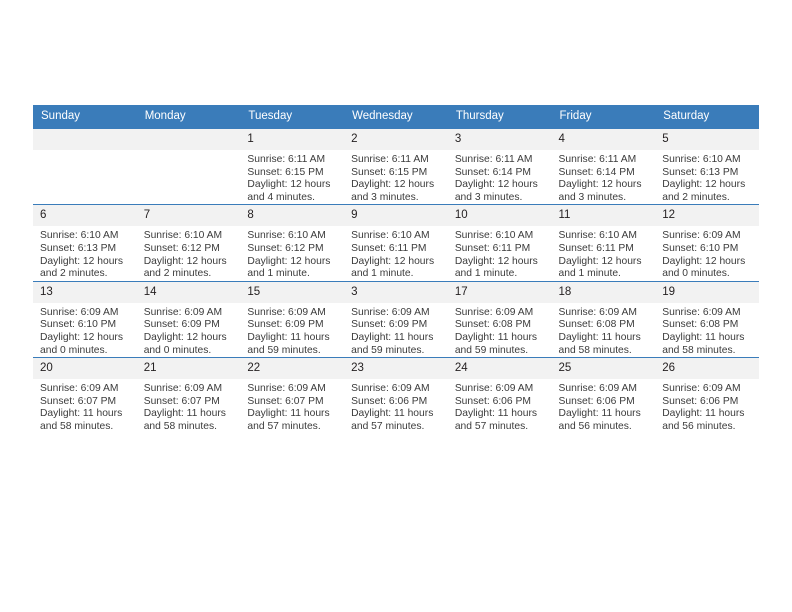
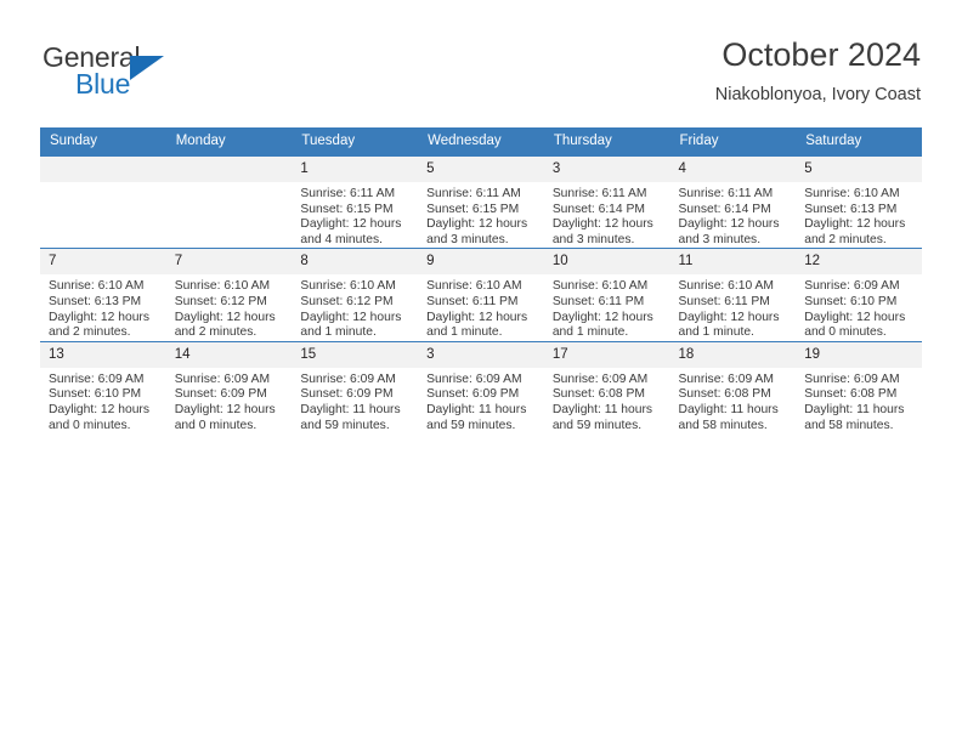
+ General
+ Blue
+ October 2024
+ Niakoblonyoa, Ivory Coast
  Sunday	Monday	Tuesday	Wednesday	Thursday	Friday	Saturday
- 		1Sunrise: 6:11 AMSunset: 6:15 PMDaylight: 12 hoursand 4 minutes.	2Sunrise: 6:11 AMSunset: 6:15 PMDaylight: 12 hoursand 3 minutes.	3Sunrise: 6:11 AMSunset: 6:14 PMDaylight: 12 hoursand 3 minutes.	4Sunrise: 6:11 AMSunset: 6:14 PMDaylight: 12 hoursand 3 minutes.	5Sunrise: 6:10 AMSunset: 6:13 PMDaylight: 12 hoursand 2 minutes.
+ 		1Sunrise: 6:11 AMSunset: 6:15 PMDaylight: 12 hoursand 4 minutes.	5Sunrise: 6:11 AMSunset: 6:15 PMDaylight: 12 hoursand 3 minutes.	3Sunrise: 6:11 AMSunset: 6:14 PMDaylight: 12 hoursand 3 minutes.	4Sunrise: 6:11 AMSunset: 6:14 PMDaylight: 12 hoursand 3 minutes.	5Sunrise: 6:10 AMSunset: 6:13 PMDaylight: 12 hoursand 2 minutes.
- 6Sunrise: 6:10 AMSunset: 6:13 PMDaylight: 12 hoursand 2 minutes.	7Sunrise: 6:10 AMSunset: 6:12 PMDaylight: 12 hoursand 2 minutes.	8Sunrise: 6:10 AMSunset: 6:12 PMDaylight: 12 hoursand 1 minute.	9Sunrise: 6:10 AMSunset: 6:11 PMDaylight: 12 hoursand 1 minute.	10Sunrise: 6:10 AMSunset: 6:11 PMDaylight: 12 hoursand 1 minute.	11Sunrise: 6:10 AMSunset: 6:11 PMDaylight: 12 hoursand 1 minute.	12Sunrise: 6:09 AMSunset: 6:10 PMDaylight: 12 hoursand 0 minutes.
+ 7Sunrise: 6:10 AMSunset: 6:13 PMDaylight: 12 hoursand 2 minutes.	7Sunrise: 6:10 AMSunset: 6:12 PMDaylight: 12 hoursand 2 minutes.	8Sunrise: 6:10 AMSunset: 6:12 PMDaylight: 12 hoursand 1 minute.	9Sunrise: 6:10 AMSunset: 6:11 PMDaylight: 12 hoursand 1 minute.	10Sunrise: 6:10 AMSunset: 6:11 PMDaylight: 12 hoursand 1 minute.	11Sunrise: 6:10 AMSunset: 6:11 PMDaylight: 12 hoursand 1 minute.	12Sunrise: 6:09 AMSunset: 6:10 PMDaylight: 12 hoursand 0 minutes.
  13Sunrise: 6:09 AMSunset: 6:10 PMDaylight: 12 hoursand 0 minutes.	14Sunrise: 6:09 AMSunset: 6:09 PMDaylight: 12 hoursand 0 minutes.	15Sunrise: 6:09 AMSunset: 6:09 PMDaylight: 11 hoursand 59 minutes.	3Sunrise: 6:09 AMSunset: 6:09 PMDaylight: 11 hoursand 59 minutes.	17Sunrise: 6:09 AMSunset: 6:08 PMDaylight: 11 hoursand 59 minutes.	18Sunrise: 6:09 AMSunset: 6:08 PMDaylight: 11 hoursand 58 minutes.	19Sunrise: 6:09 AMSunset: 6:08 PMDaylight: 11 hoursand 58 minutes.
- 20Sunrise: 6:09 AMSunset: 6:07 PMDaylight: 11 hoursand 58 minutes.	21Sunrise: 6:09 AMSunset: 6:07 PMDaylight: 11 hoursand 58 minutes.	22Sunrise: 6:09 AMSunset: 6:07 PMDaylight: 11 hoursand 57 minutes.	23Sunrise: 6:09 AMSunset: 6:06 PMDaylight: 11 hoursand 57 minutes.	24Sunrise: 6:09 AMSunset: 6:06 PMDaylight: 11 hoursand 57 minutes.	25Sunrise: 6:09 AMSunset: 6:06 PMDaylight: 11 hoursand 56 minutes.	26Sunrise: 6:09 AMSunset: 6:06 PMDaylight: 11 hoursand 56 minutes.
